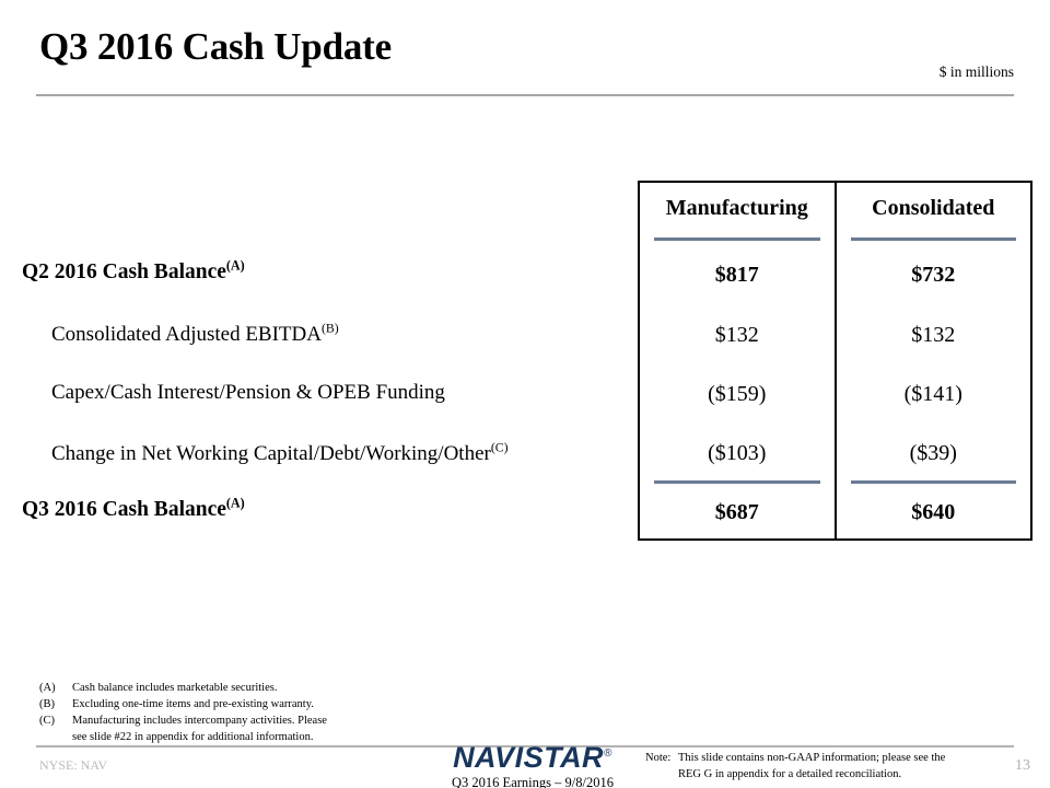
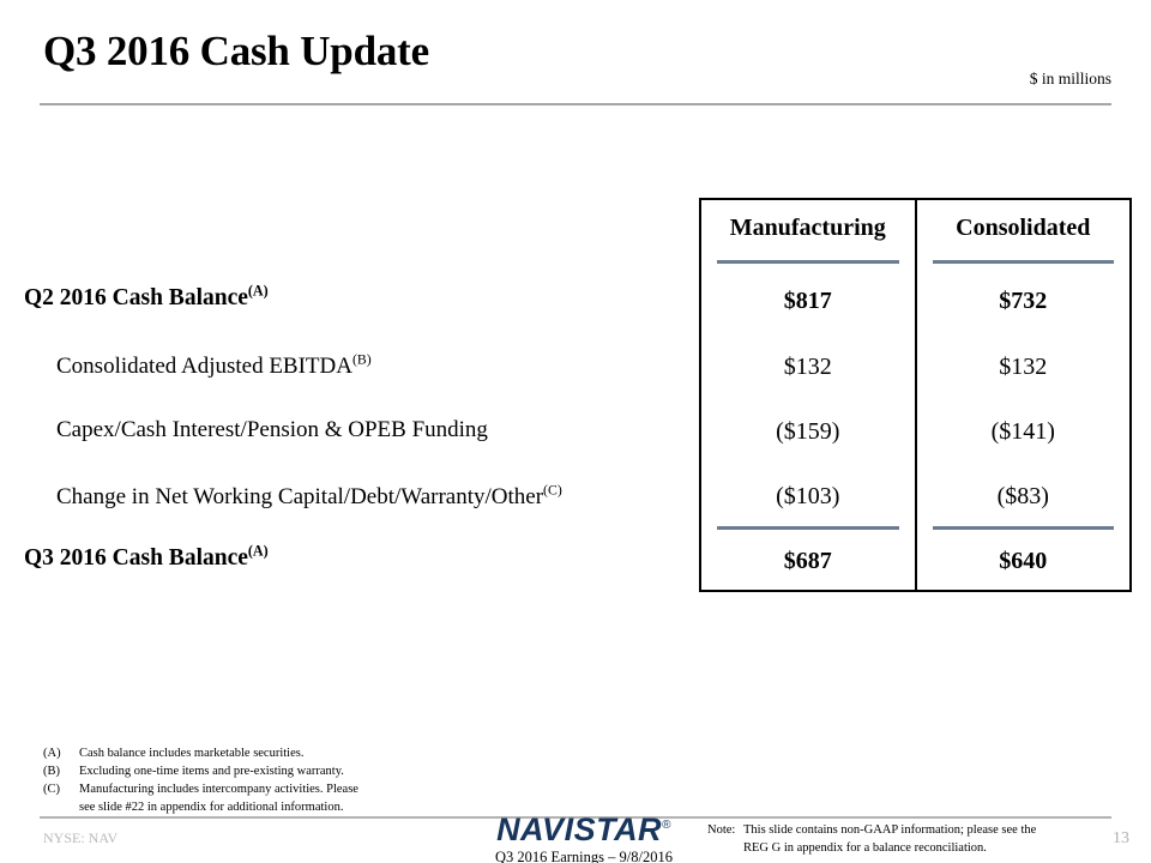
  Q3 2016 Cash Update
  $ in millions
  Q2 2016 Cash Balance(A)
  Consolidated Adjusted EBITDA(B)
  Capex/Cash Interest/Pension & OPEB Funding
- Change in Net Working Capital/Debt/Working/Other(C)
+ Change in Net Working Capital/Debt/Warranty/Other(C)
  Q3 2016 Cash Balance(A)
  Manufacturing
  $817
  $132
  ($159)
  ($103)
  $687
  Consolidated
  $732
  $132
  ($141)
- ($39)
+ ($83)
  $640
  (A)
  Cash balance includes marketable securities.
  (B)
  Excluding one-time items and pre-existing warranty.
  (C)
  Manufacturing includes intercompany activities. Please
  see slide #22 in appendix for additional information.
  NYSE: NAV
  NAVISTAR®
  Q3 2016 Earnings – 9/8/2016
  Note:
  This slide contains non-GAAP information; please see the
- REG G in appendix for a detailed reconciliation.
+ REG G in appendix for a balance reconciliation.
  13
